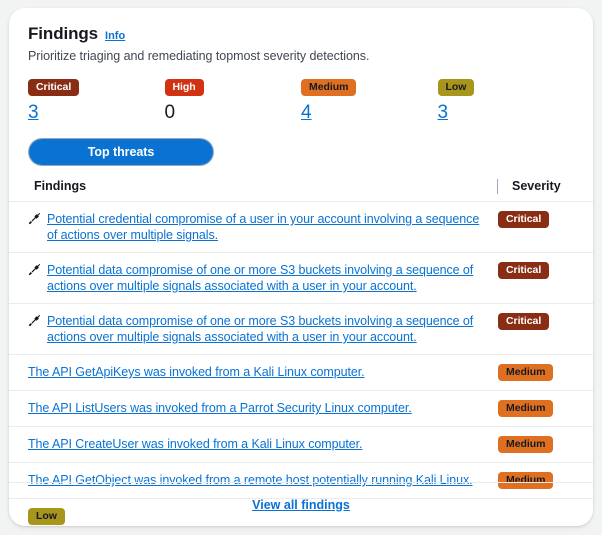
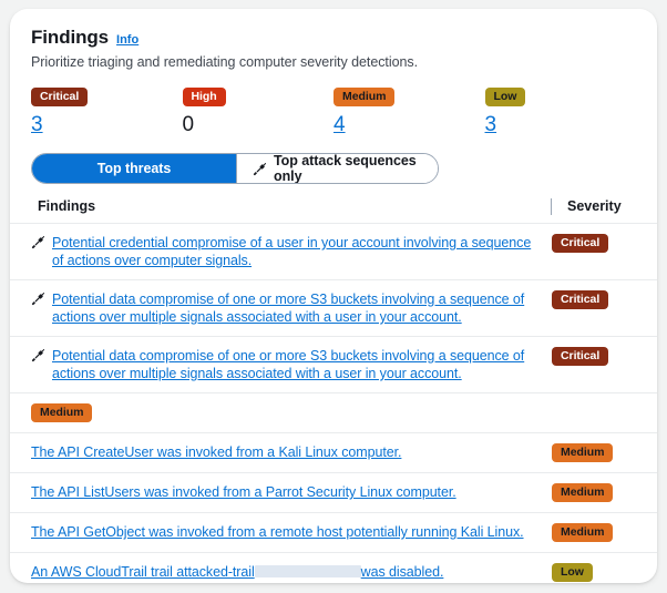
  Findings
  Info
- Prioritize triaging and remediating topmost severity detections.
+ Prioritize triaging and remediating computer severity detections.
  Critical
  3
  High
  0
  Medium
  4
  Low
  3
  Top threats
+ Top attack sequences only
  Findings
  Severity
- Potential credential compromise of a user in your account involving a sequence of actions over multiple signals.
+ Potential credential compromise of a user in your account involving a sequence of actions over computer signals.
  Critical
  Potential data compromise of one or more S3 buckets involving a sequence of actions over multiple signals associated with a user in your account.
  Critical
  Potential data compromise of one or more S3 buckets involving a sequence of actions over multiple signals associated with a user in your account.
  Critical
- The API GetApiKeys was invoked from a Kali Linux computer.
  Medium
- The API ListUsers was invoked from a Parrot Security Linux computer.
+ The API CreateUser was invoked from a Kali Linux computer.
  Medium
- The API CreateUser was invoked from a Kali Linux computer.
+ The API ListUsers was invoked from a Parrot Security Linux computer.
  Medium
  The API GetObject was invoked from a remote host potentially running Kali Linux.
  Medium
+ An AWS CloudTrail trail attacked-trail was disabled.
  Low
- View all findings
